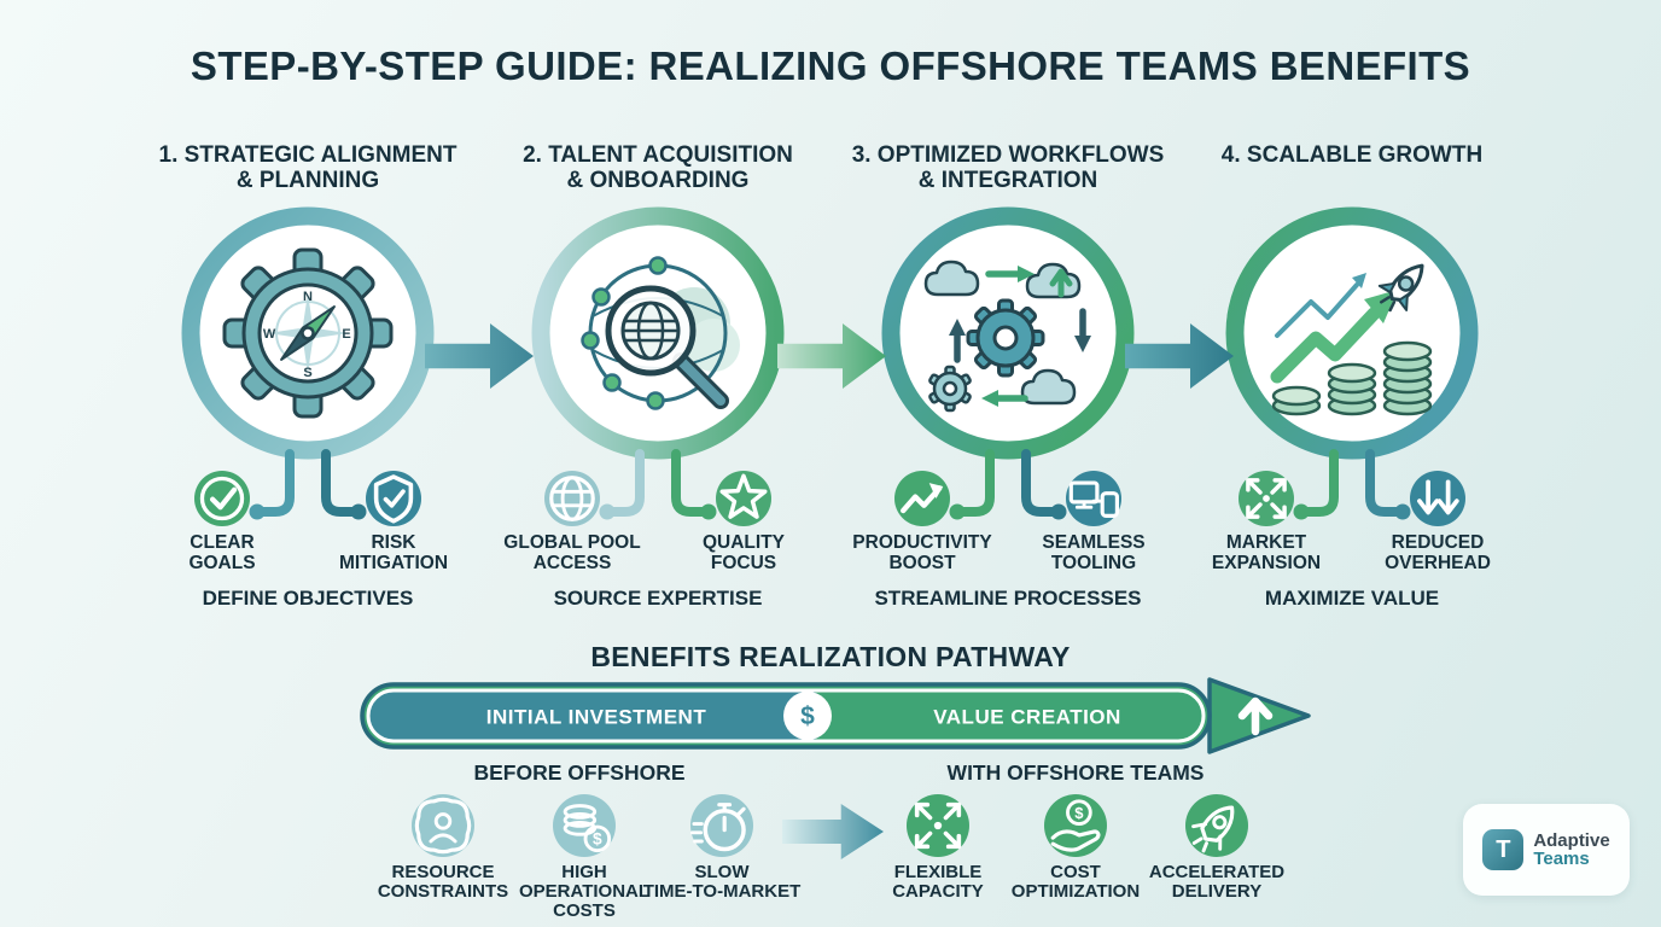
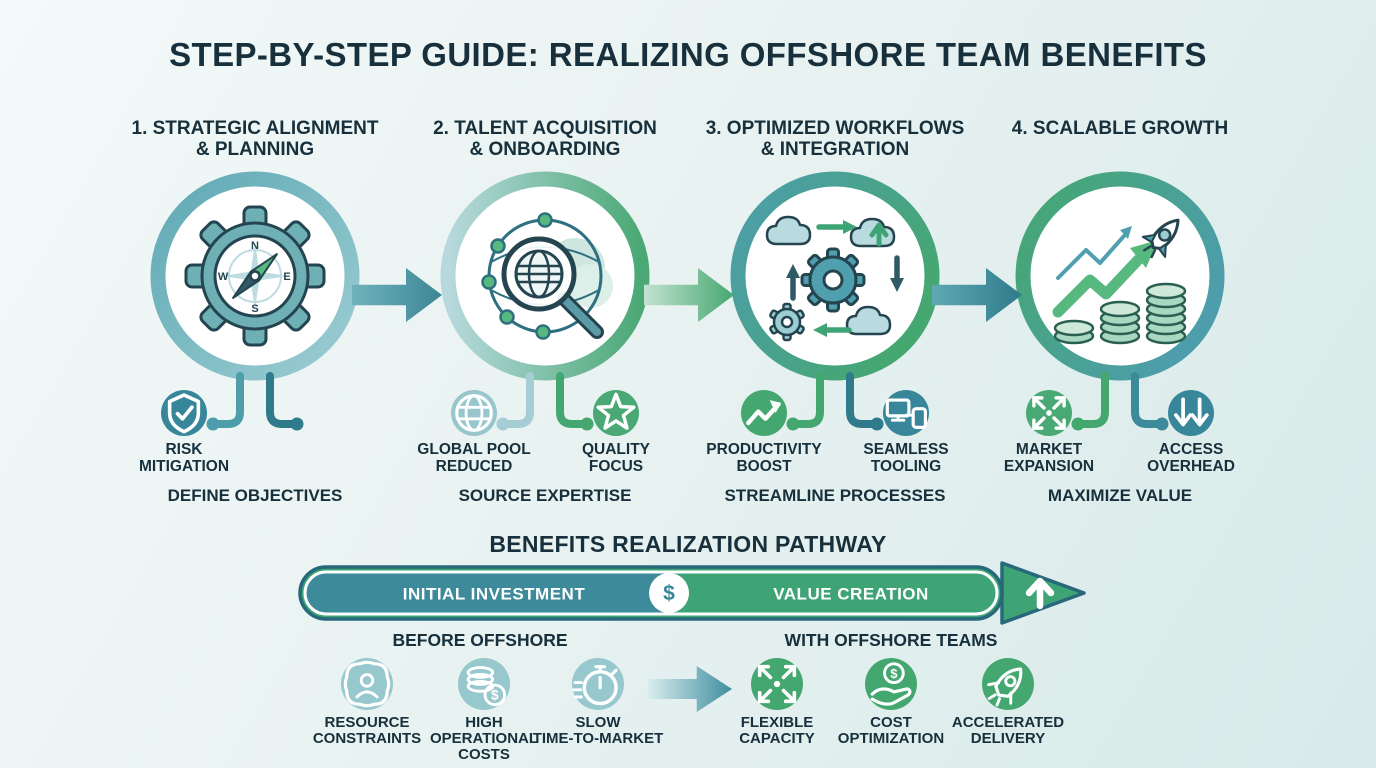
- STEP-BY-STEP GUIDE: REALIZING OFFSHORE TEAMS BENEFITS
+ STEP-BY-STEP GUIDE: REALIZING OFFSHORE TEAM BENEFITS
  1. STRATEGIC ALIGNMENT
  & PLANNING
  N
  E
  S
  W
- CLEAR
- GOALS
  RISK
  MITIGATION
  DEFINE OBJECTIVES
  2. TALENT ACQUISITION
  & ONBOARDING
  GLOBAL POOL
- ACCESS
+ REDUCED
  QUALITY
  FOCUS
  SOURCE EXPERTISE
  3. OPTIMIZED WORKFLOWS
  & INTEGRATION
  PRODUCTIVITY
  BOOST
  SEAMLESS
  TOOLING
  STREAMLINE PROCESSES
  4. SCALABLE GROWTH
  MARKET
  EXPANSION
- REDUCED
+ ACCESS
  OVERHEAD
  MAXIMIZE VALUE
  BENEFITS REALIZATION PATHWAY
  $
  INITIAL INVESTMENT
  VALUE CREATION
  BEFORE OFFSHORE
  WITH OFFSHORE TEAMS
  RESOURCE
  CONSTRAINTS
  $
  HIGH
  OPERATIONAL
  COSTS
  SLOW
  TIME-TO-MARKET
  FLEXIBLE
  CAPACITY
  $
  COST
  OPTIMIZATION
  ACCELERATED
  DELIVERY
- T
- Adaptive
- Teams
